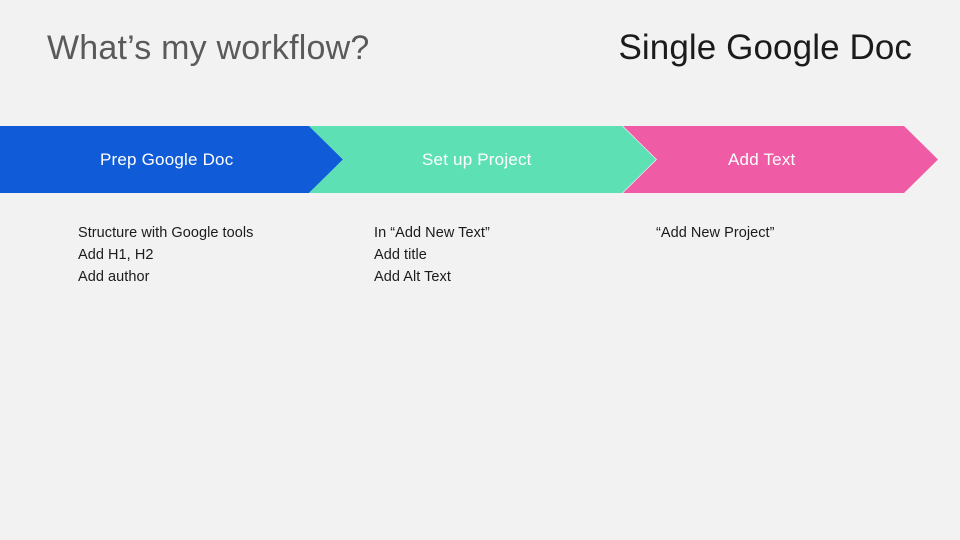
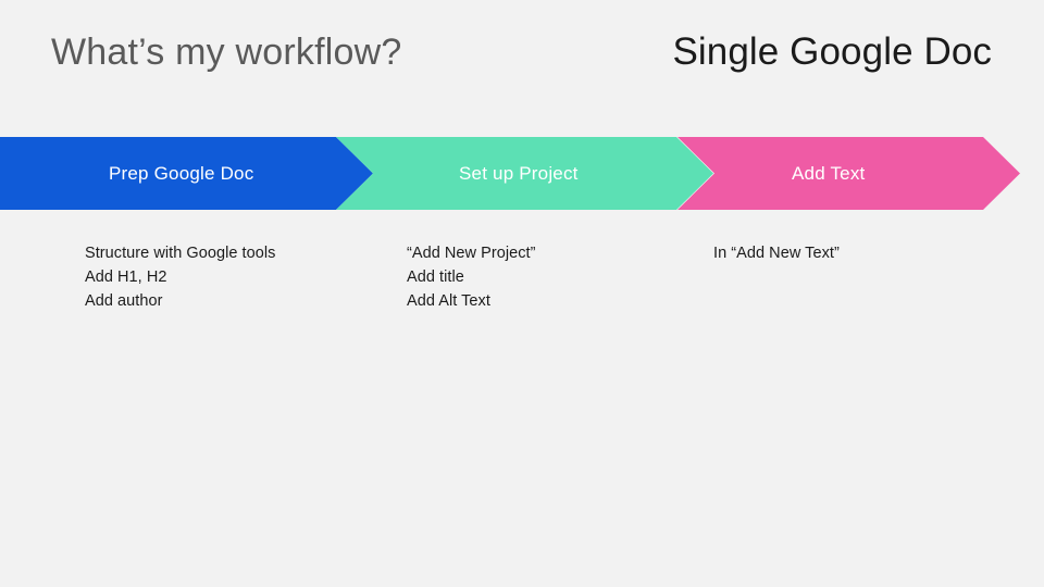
  What’s my workflow?
  Single Google Doc
  Prep Google Doc
  Set up Project
  Add Text
  Structure with Google tools
  Add H1, H2
  Add author
- In “Add New Text”
+ “Add New Project”
  Add title
  Add Alt Text
- “Add New Project”
+ In “Add New Text”
